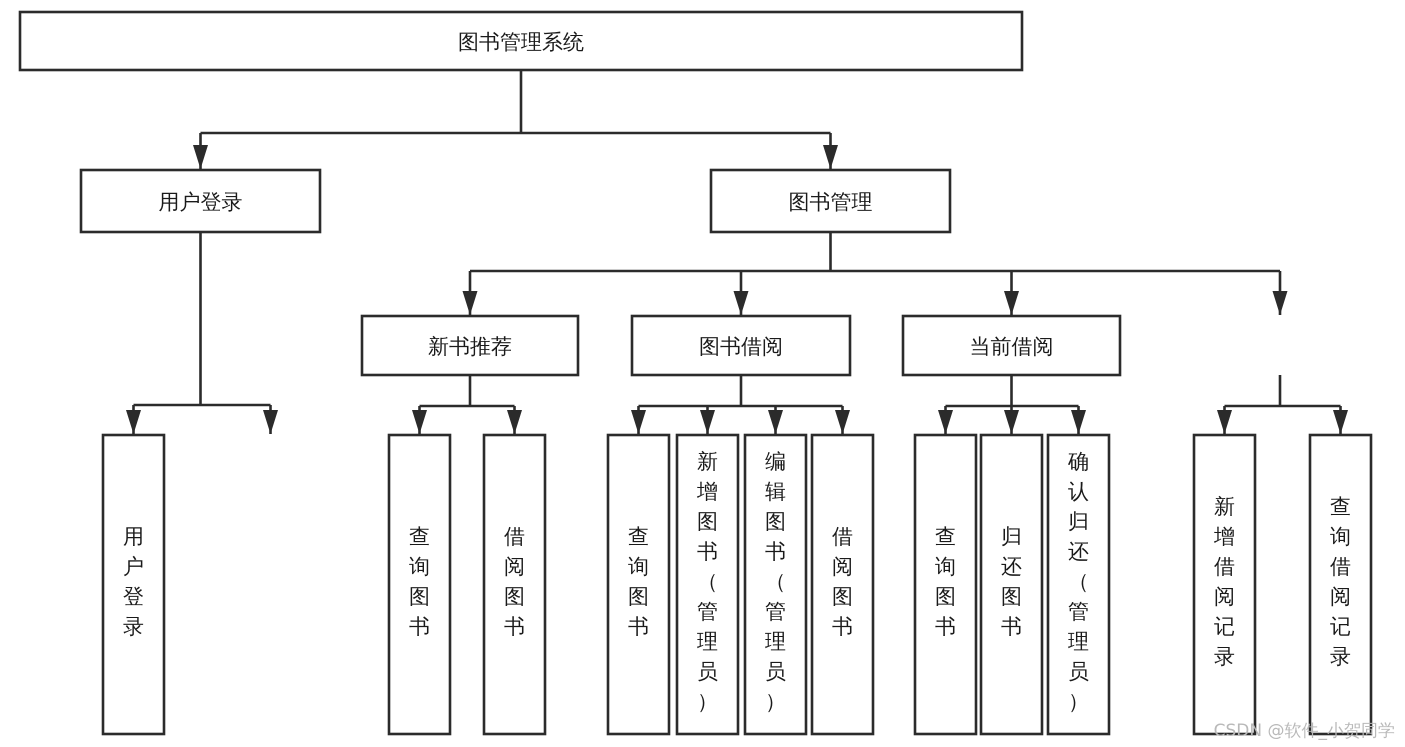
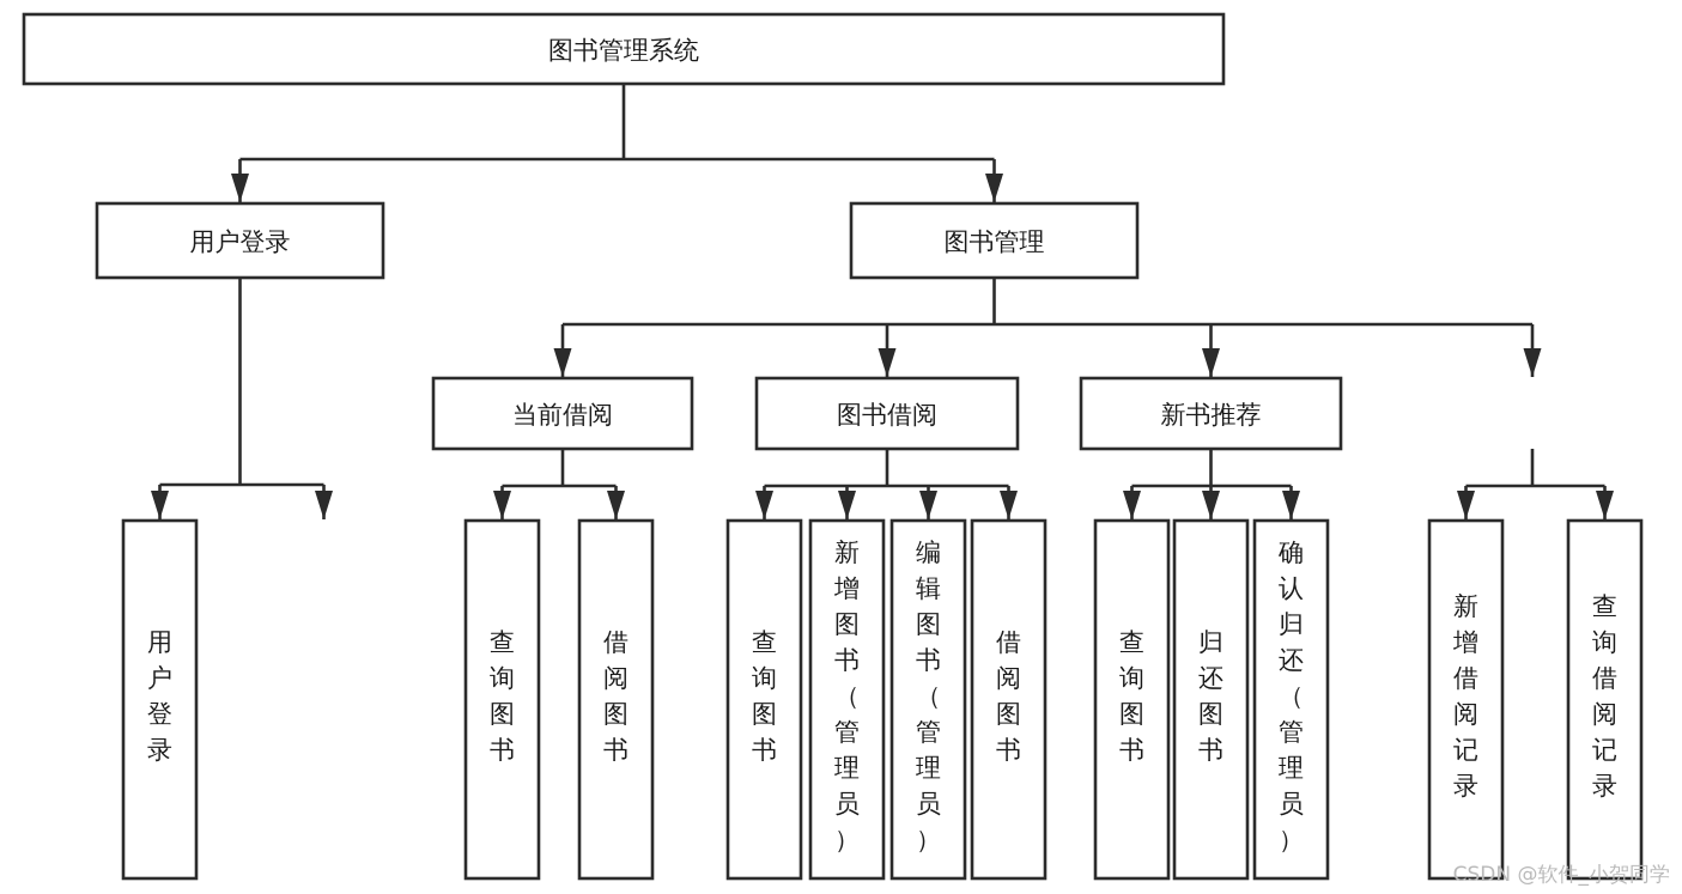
  图书管理系统
  用户登录
  图书管理
- 新书推荐
+ 当前借阅
  图书借阅
- 当前借阅
+ 新书推荐
  用户登录
  查询图书
  借阅图书
  查询图书
  新增图书（管理员）
  编辑图书（管理员）
  借阅图书
  查询图书
  归还图书
  确认归还（管理员）
  新增借阅记录
  查询借阅记录
  CSDN @软件_小贺同学
